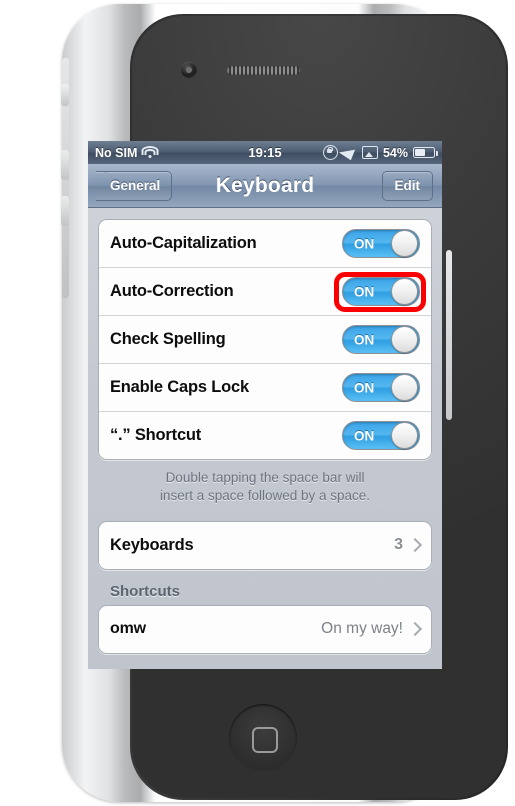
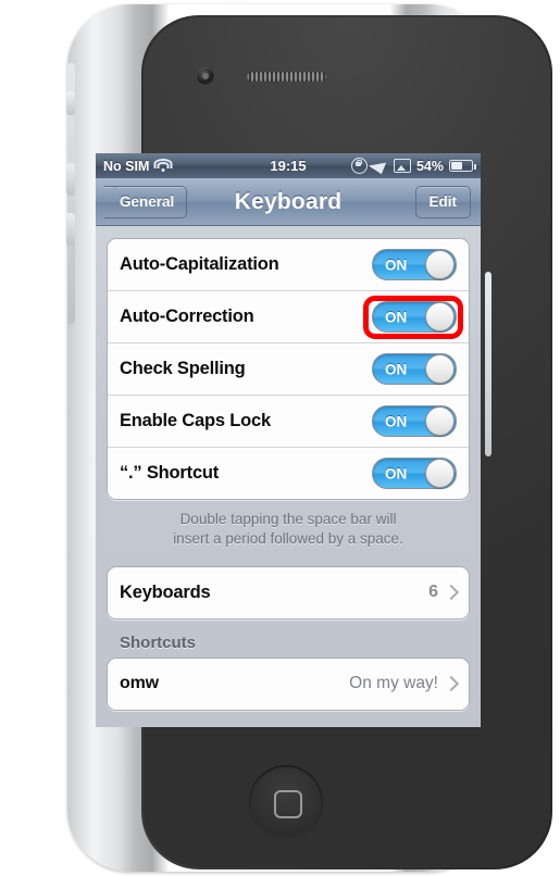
  No SIM
  19:15
  54%
  General
  Keyboard
  Edit
  Auto-Capitalization
  ON
  Auto-Correction
  ON
  Check Spelling
  ON
  Enable Caps Lock
  ON
  “.” Shortcut
  ON
  Double tapping the space bar will
- insert a space followed by a space.
+ insert a period followed by a space.
  Keyboards
- 3
+ 6
  Shortcuts
  omw
  On my way!
